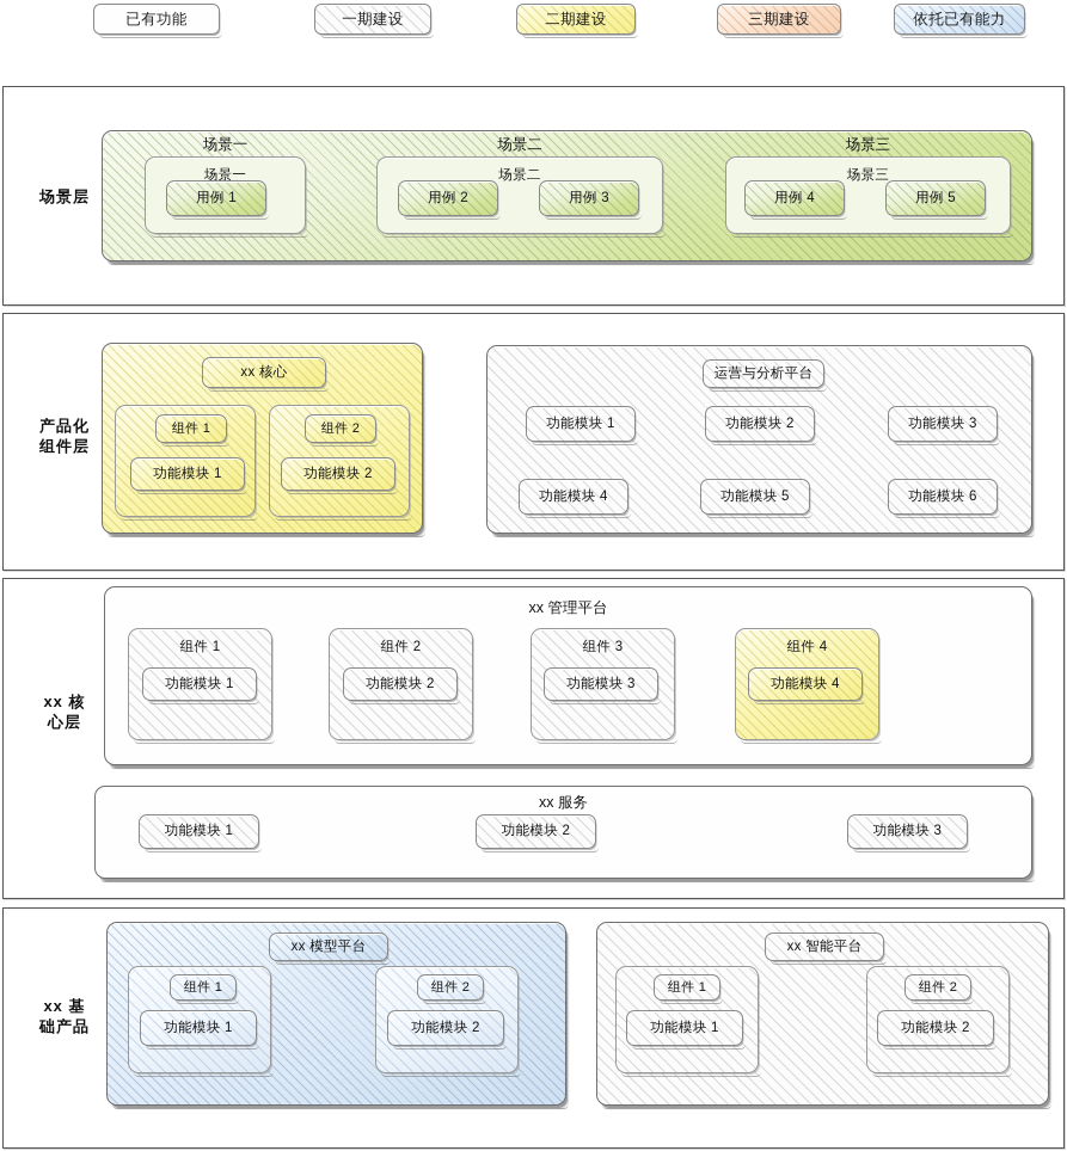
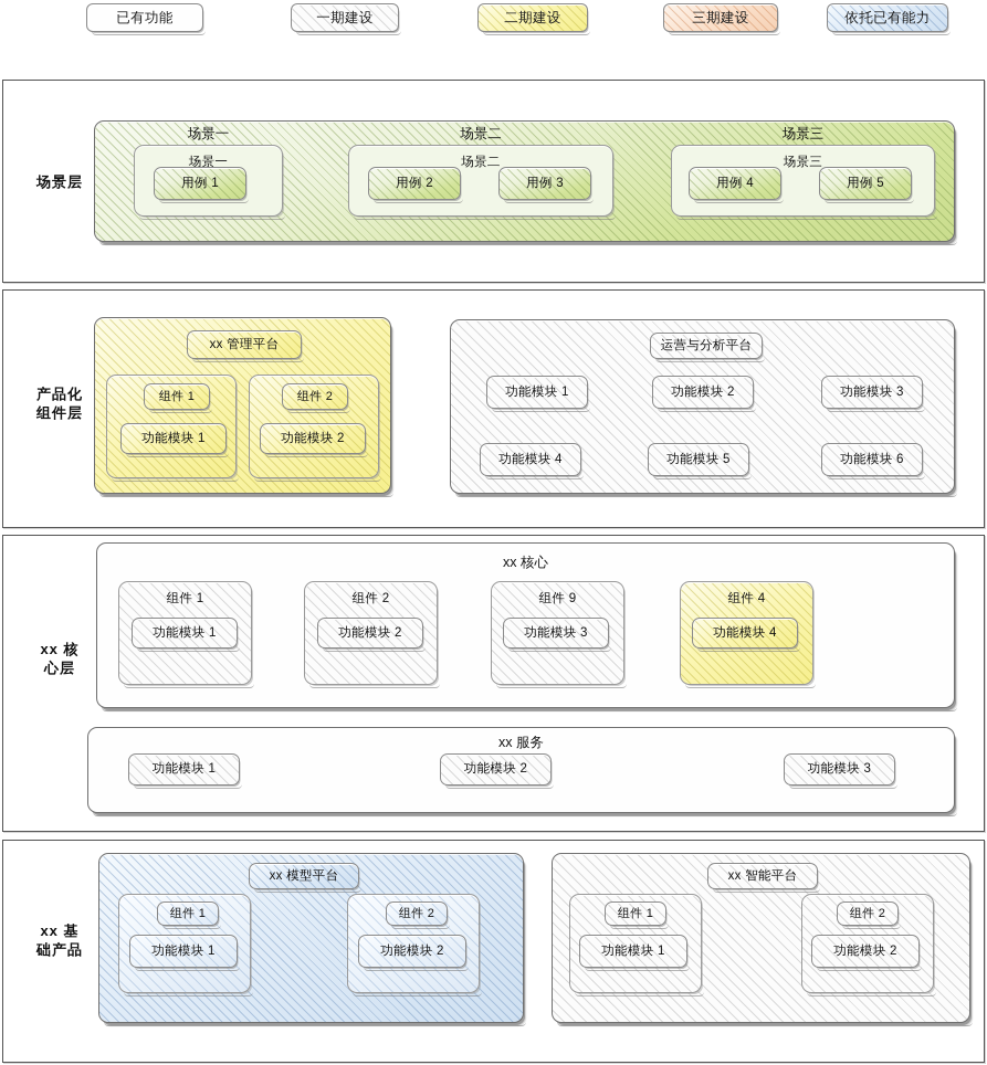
  已有功能
  一期建设
  二期建设
  三期建设
  依托已有能力
  场景层
  场景一
  用例 1
  场景二
  用例 2
  用例 3
  场景三
  用例 4
  用例 5
  场景一
  场景二
  场景三
  产品化
  组件层
- xx 核心
+ xx 管理平台
  组件 1
  功能模块 1
  组件 2
  功能模块 2
  运营与分析平台
  功能模块 1
  功能模块 2
  功能模块 3
  功能模块 4
  功能模块 5
  功能模块 6
  xx 核
  心层
- xx 管理平台
+ xx 核心
  组件 1
  功能模块 1
  组件 2
  功能模块 2
- 组件 3
+ 组件 9
  功能模块 3
  组件 4
  功能模块 4
  xx 服务
  功能模块 1
  功能模块 2
  功能模块 3
  xx 基
  础产品
  xx 模型平台
  组件 1
  功能模块 1
  组件 2
  功能模块 2
  xx 智能平台
  组件 1
  功能模块 1
  组件 2
  功能模块 2
